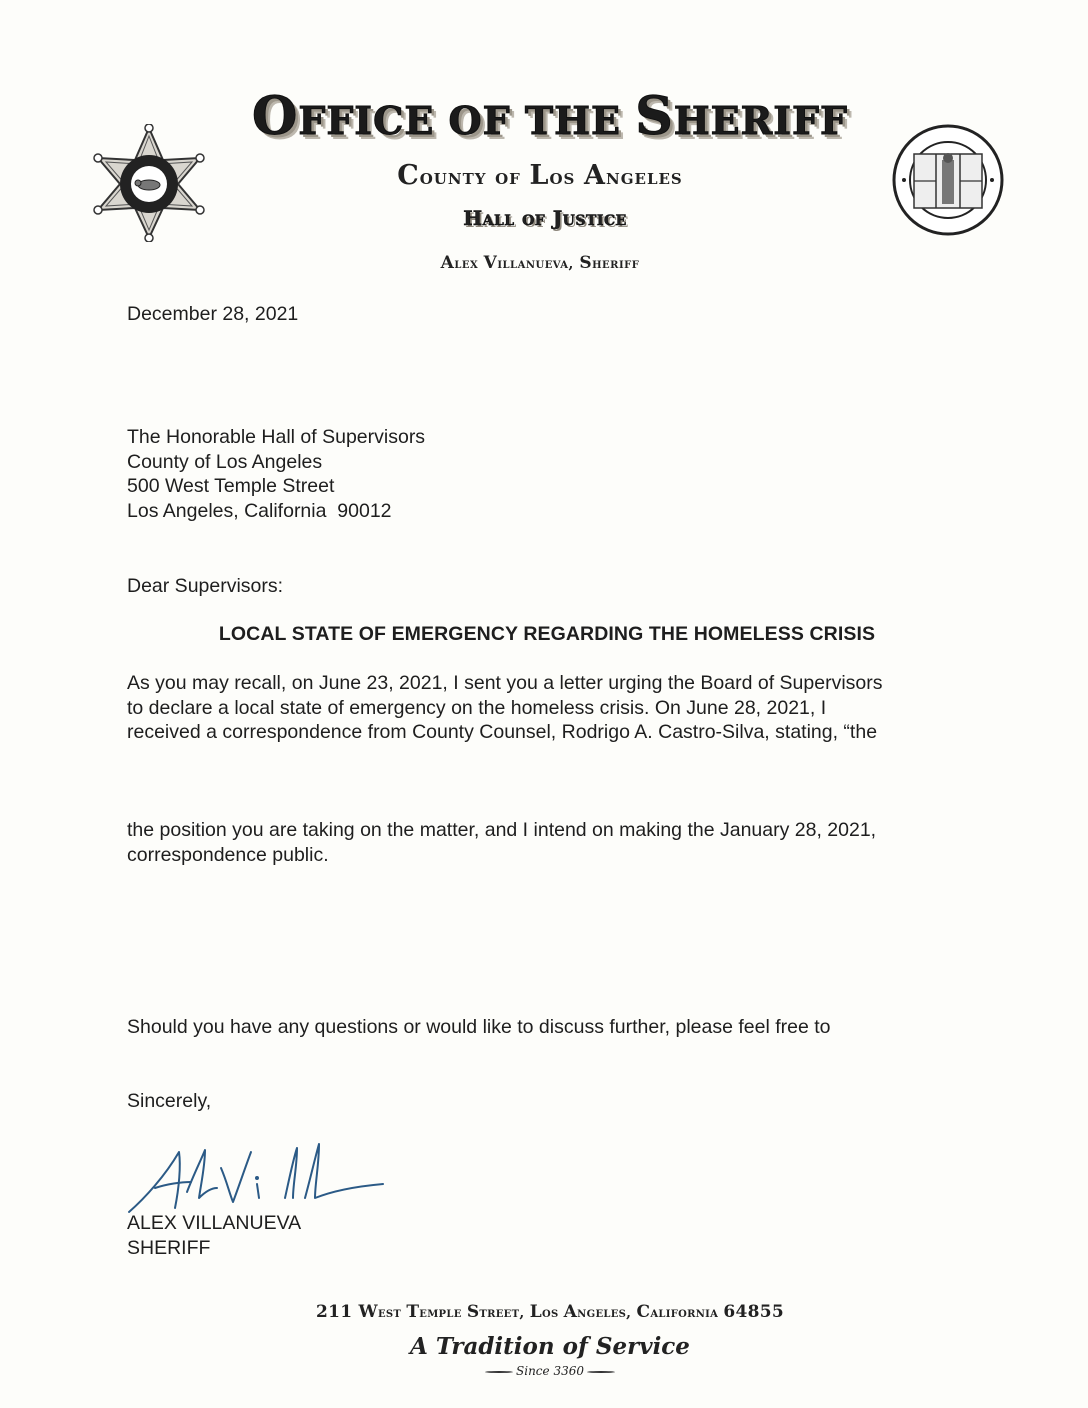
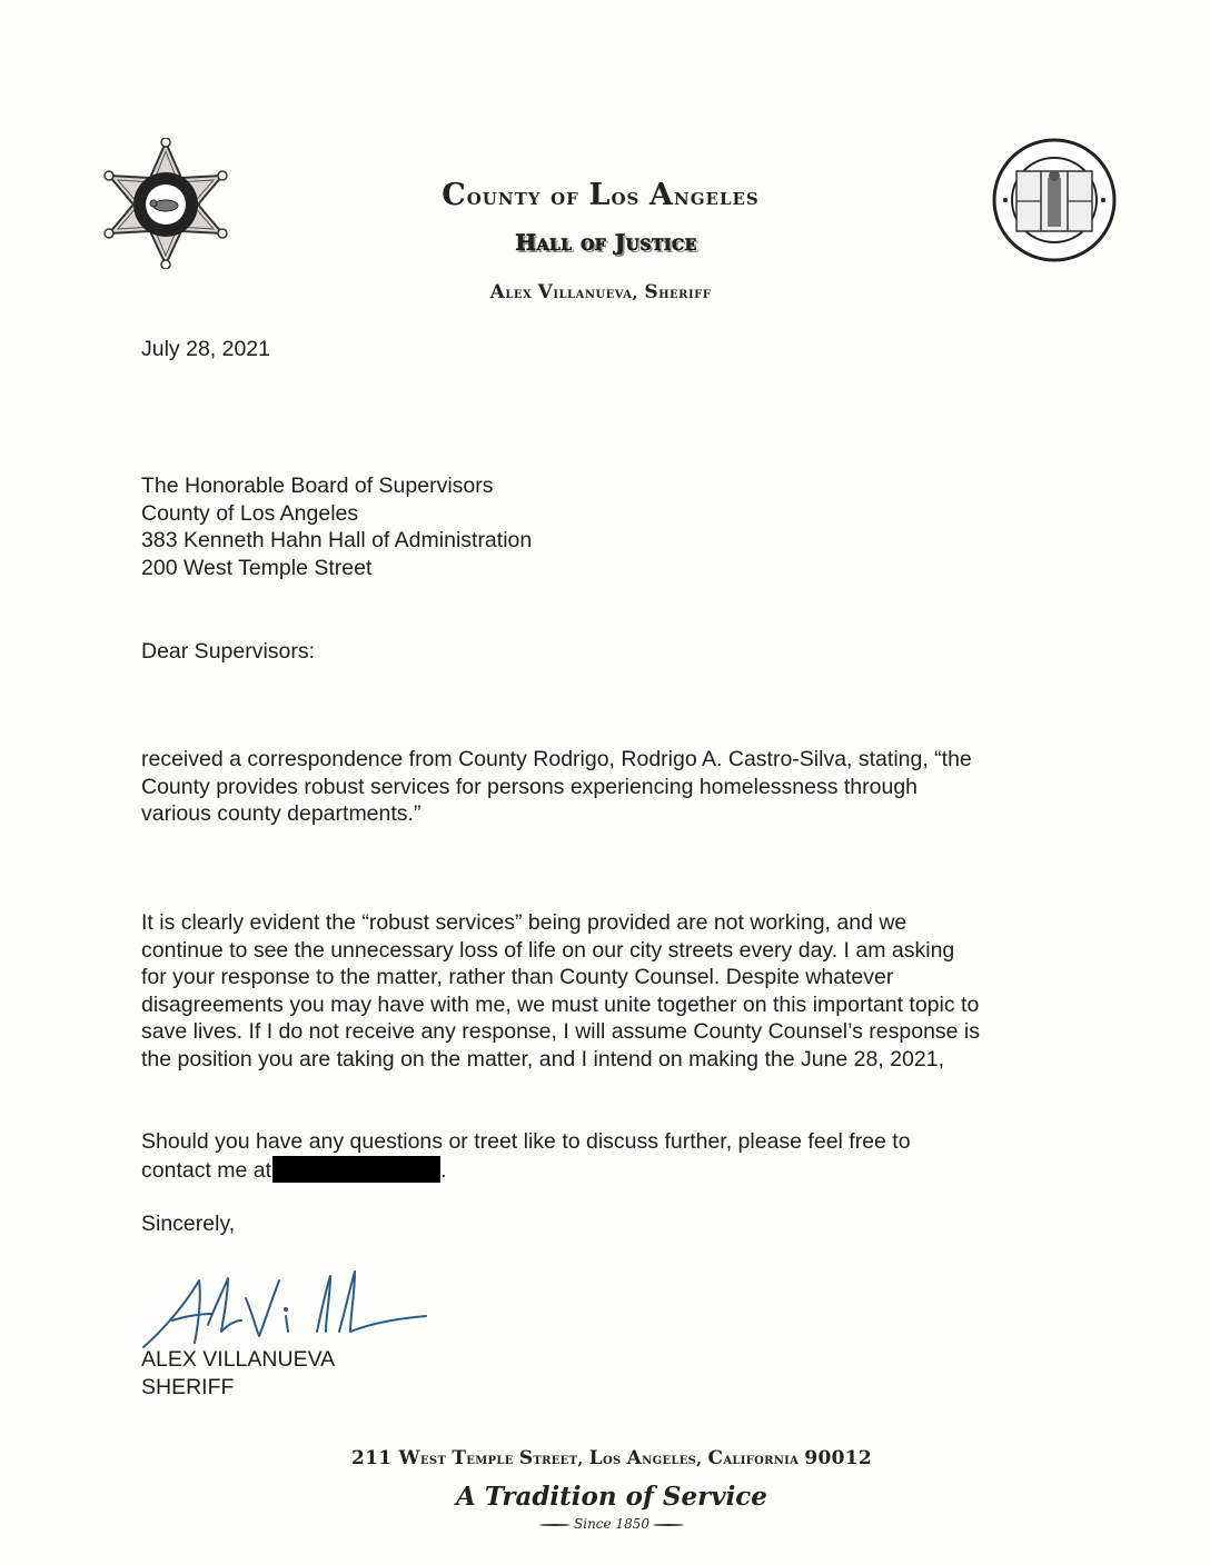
- OFFICE OF THE SHERIFF
  County of Los Angeles
  Hall of Justice
  Alex Villanueva, Sheriff
- December 28, 2021
+ July 28, 2021
- The Honorable Hall of Supervisors
+ The Honorable Board of Supervisors
  County of Los Angeles
+ 383 Kenneth Hahn Hall of Administration
- 500 West Temple Street
+ 200 West Temple Street
- Los Angeles, California 90012
  Dear Supervisors:
- LOCAL STATE OF EMERGENCY REGARDING THE HOMELESS CRISIS
- As you may recall, on June 23, 2021, I sent you a letter urging the Board of Supervisors
- to declare a local state of emergency on the homeless crisis. On June 28, 2021, I
- received a correspondence from County Counsel, Rodrigo A. Castro-Silva, stating, “the
+ received a correspondence from County Rodrigo, Rodrigo A. Castro-Silva, stating, “the
+ County provides robust services for persons experiencing homelessness through
+ various county departments.”
+ It is clearly evident the “robust services” being provided are not working, and we
+ continue to see the unnecessary loss of life on our city streets every day. I am asking
+ for your response to the matter, rather than County Counsel. Despite whatever
+ disagreements you may have with me, we must unite together on this important topic to
+ save lives. If I do not receive any response, I will assume County Counsel’s response is
- the position you are taking on the matter, and I intend on making the January 28, 2021,
+ the position you are taking on the matter, and I intend on making the June 28, 2021,
- correspondence public.
- Should you have any questions or would like to discuss further, please feel free to
+ Should you have any questions or treet like to discuss further, please feel free to
+ contact me at .
  Sincerely,
  ALEX VILLANUEVA
  SHERIFF
- 211 West Temple Street, Los Angeles, California 64855
+ 211 West Temple Street, Los Angeles, California 90012
  A Tradition of Service
- Since 3360
+ Since 1850
